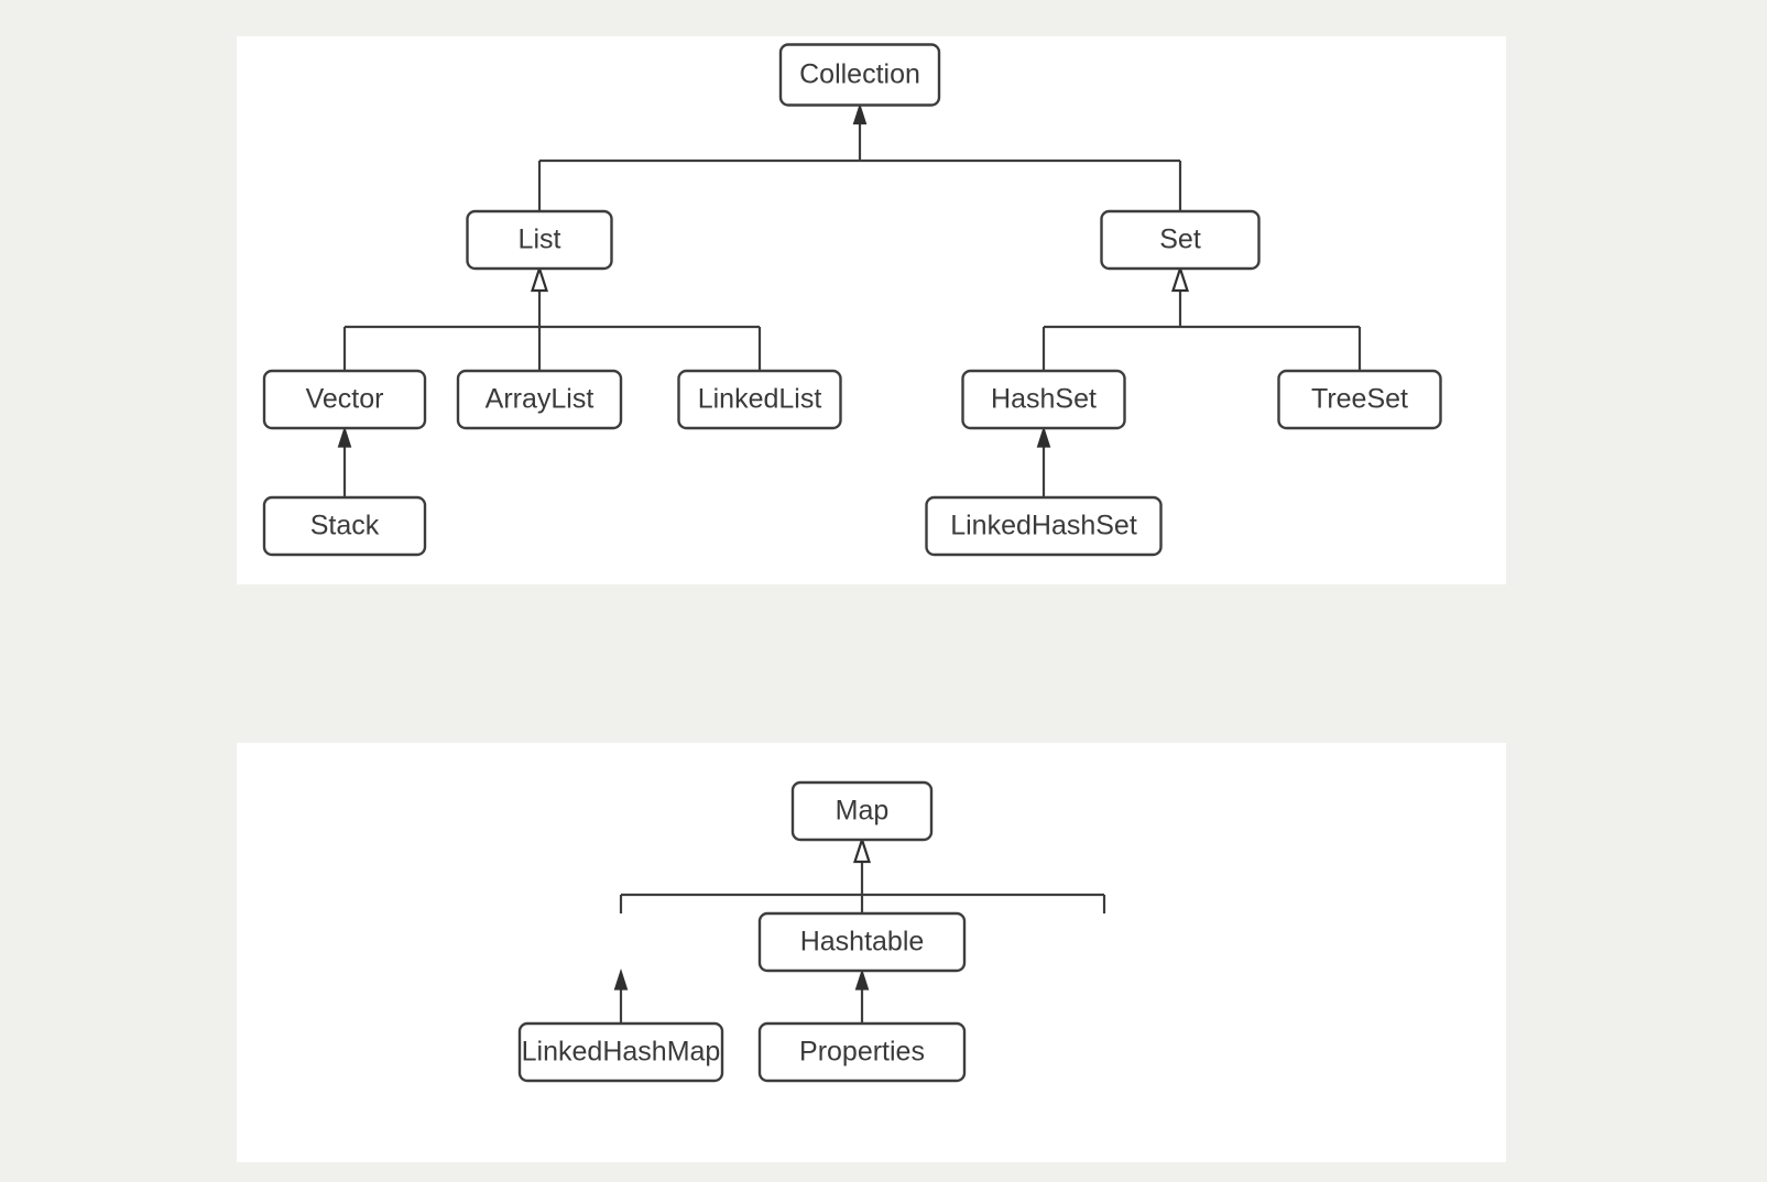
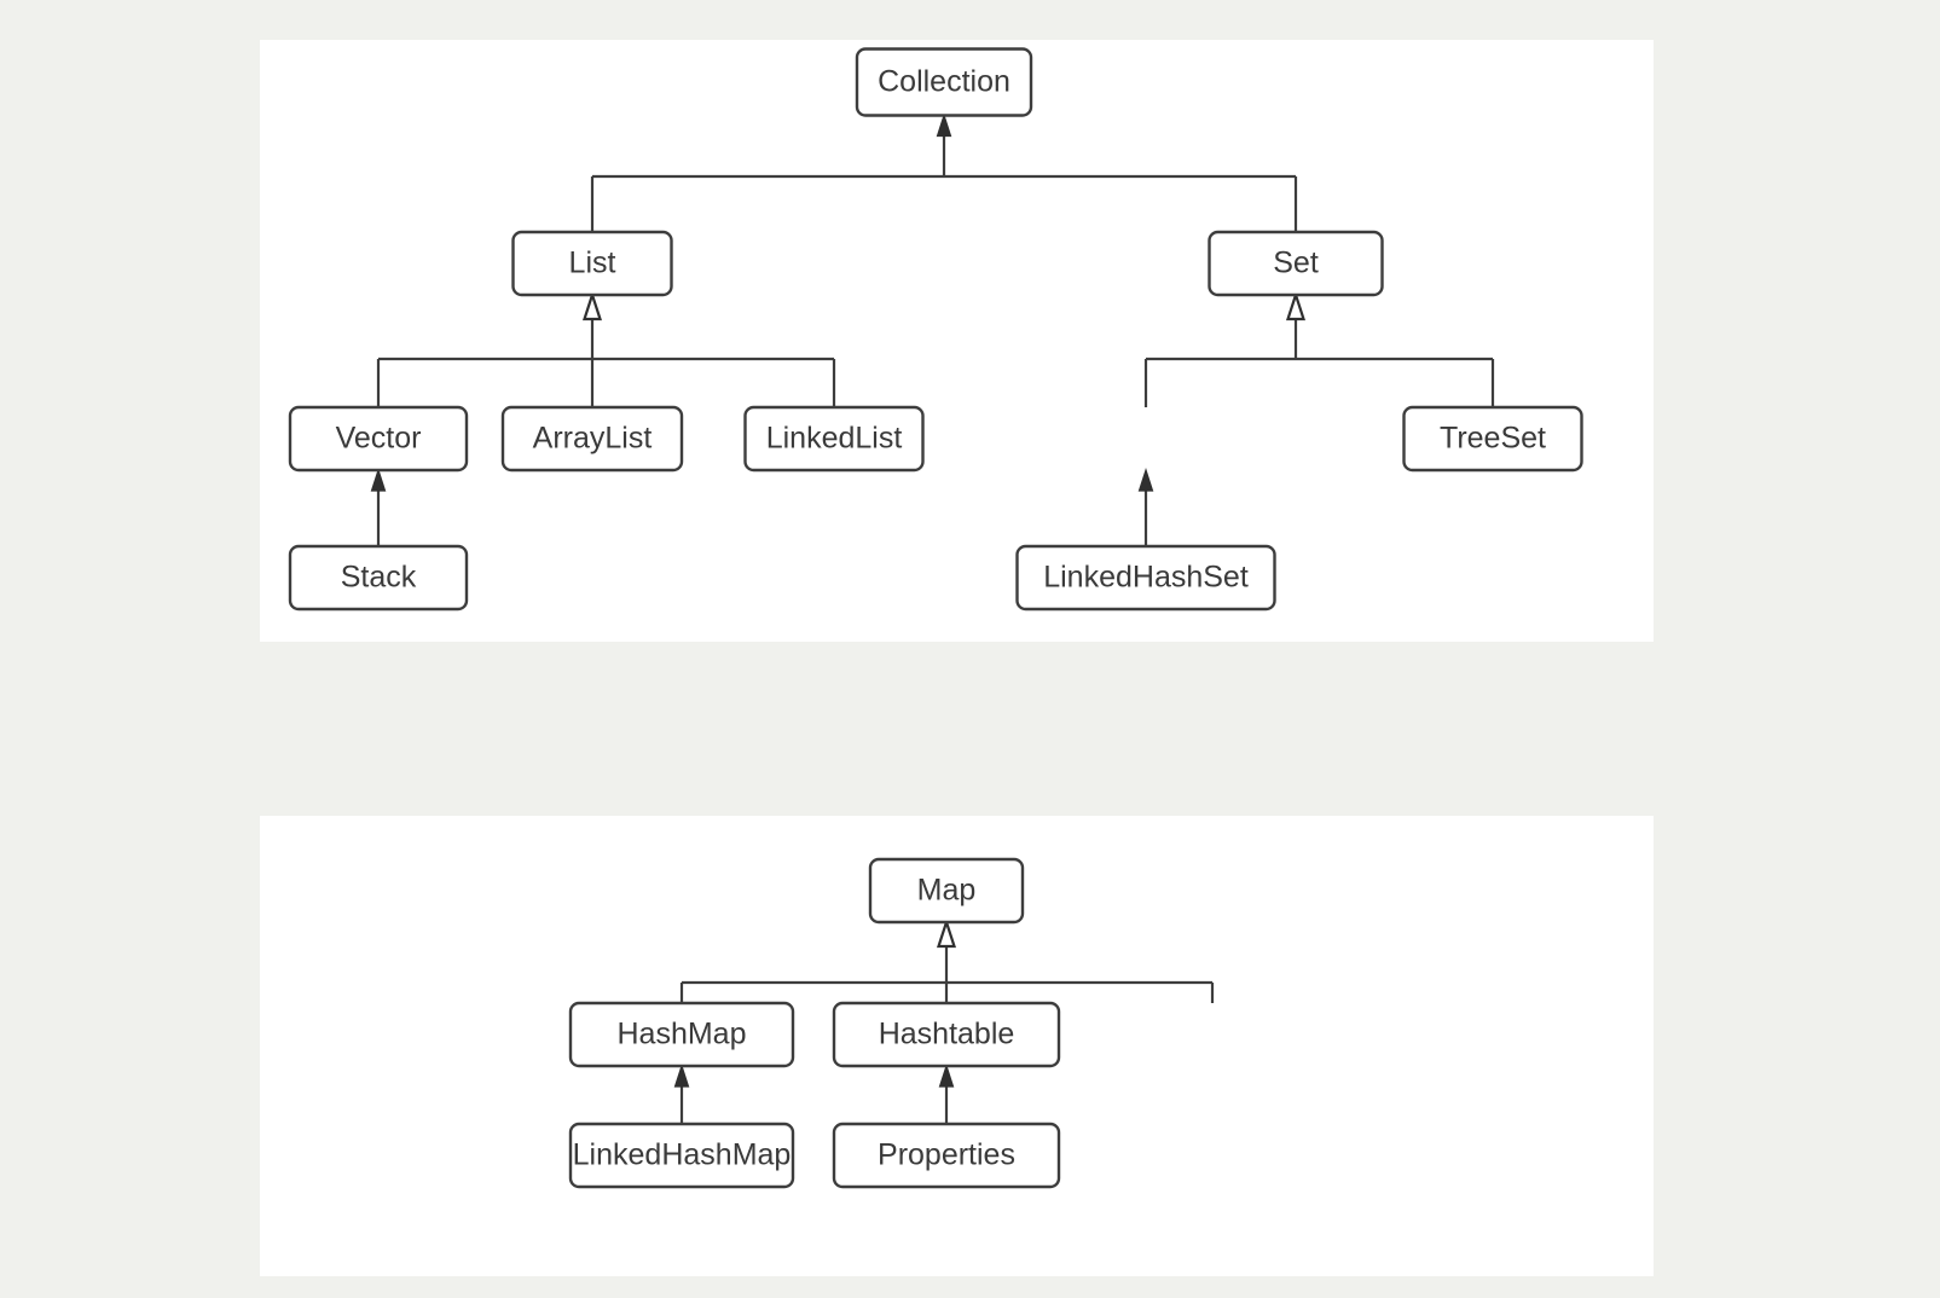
  Collection
  List
  Set
  Vector
  ArrayList
  LinkedList
- HashSet
  TreeSet
  Stack
  LinkedHashSet
  Map
+ HashMap
  Hashtable
  LinkedHashMap
  Properties
